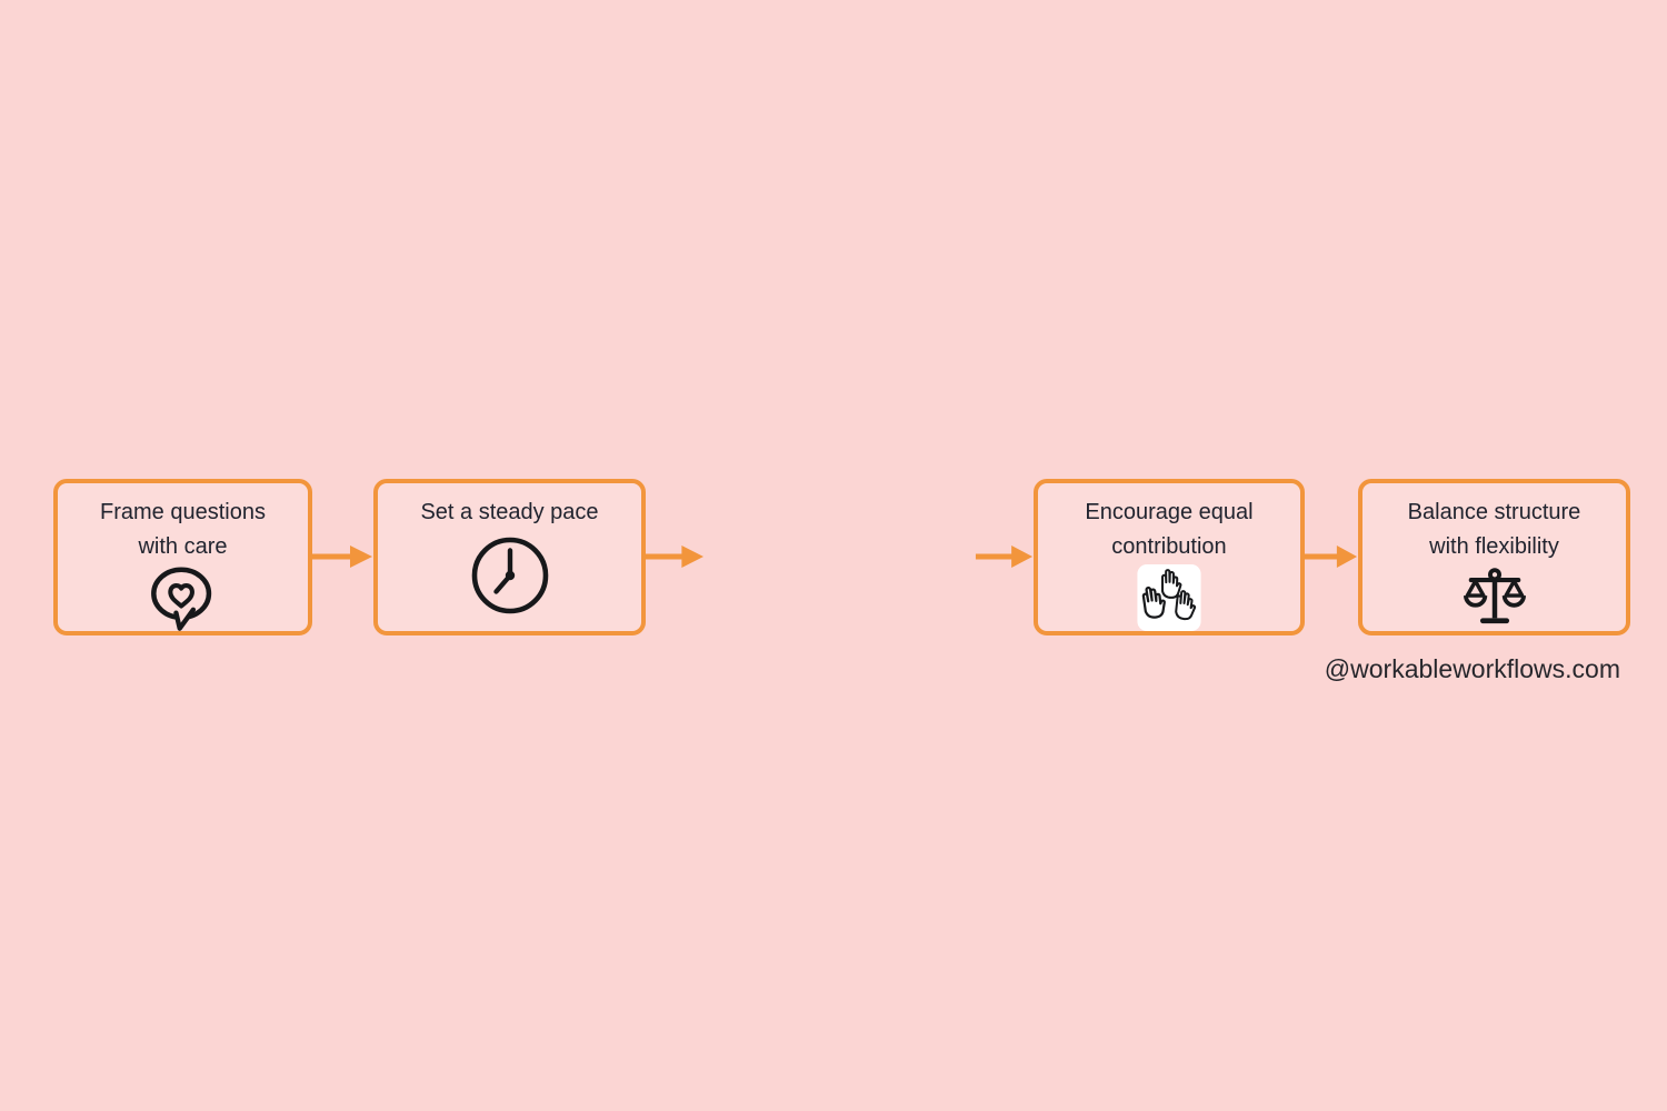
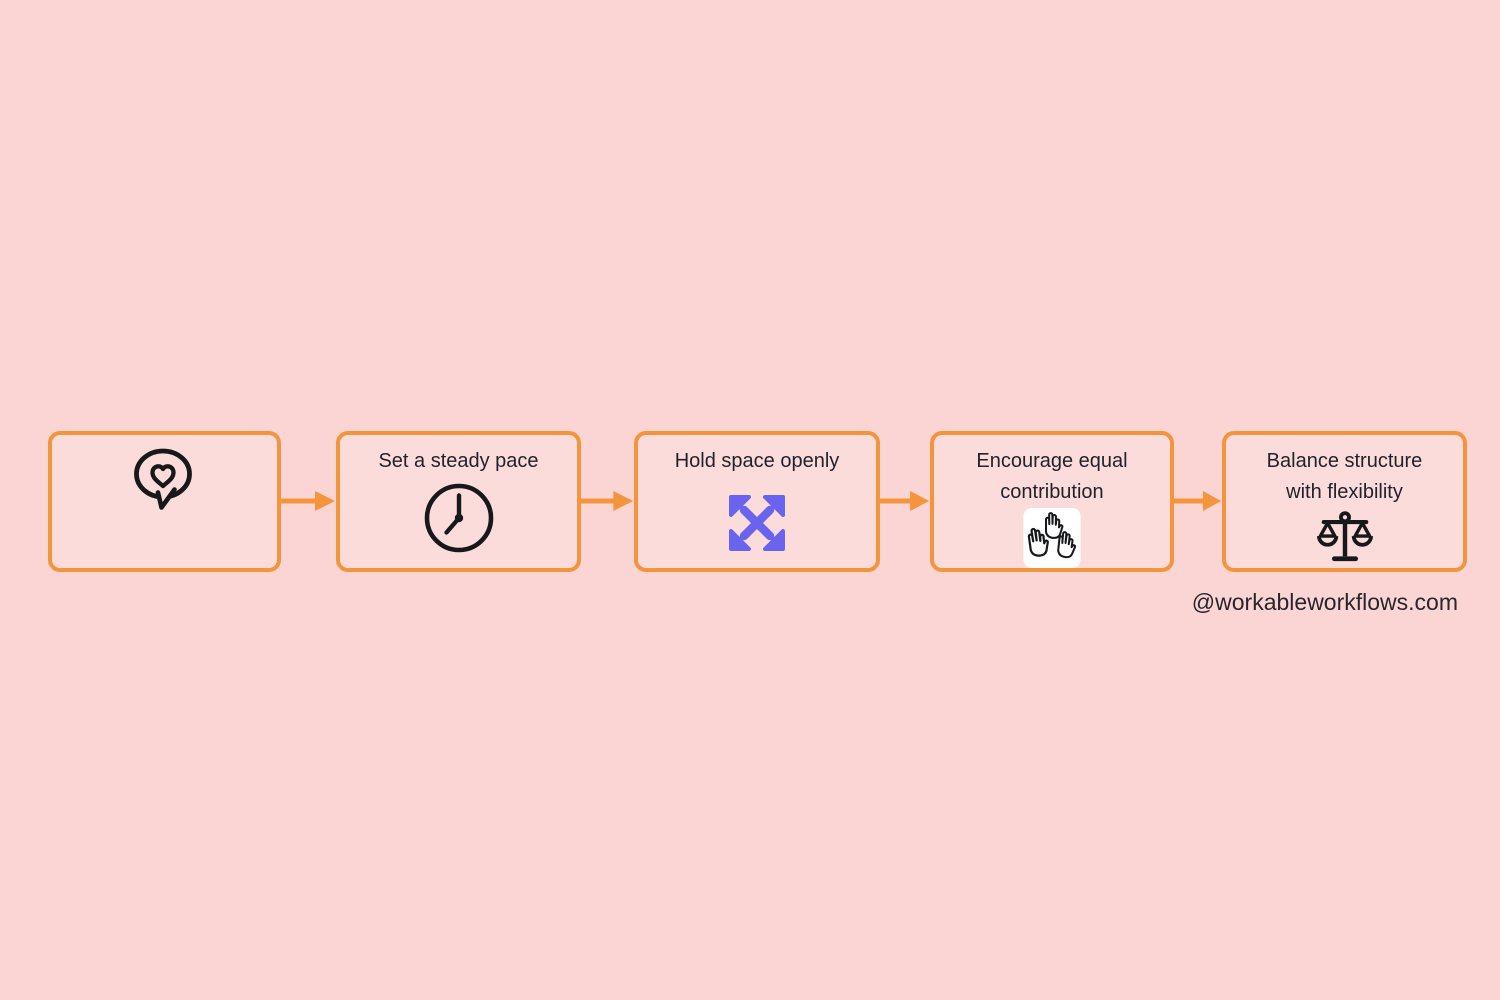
- Frame questions
- with care
  Set a steady pace
+ Hold space openly
  Encourage equal
  contribution
  Balance structure
  with flexibility
  @workableworkflows.com
